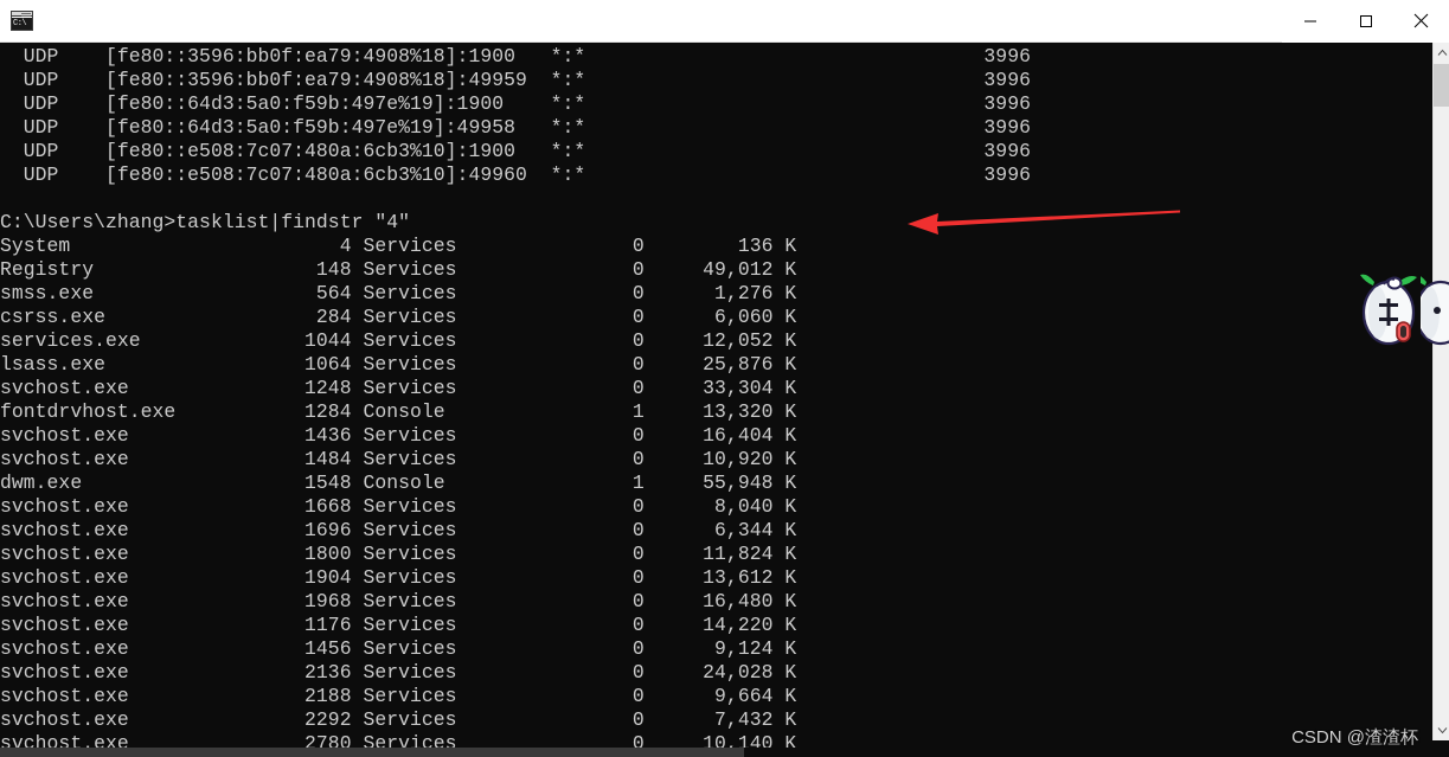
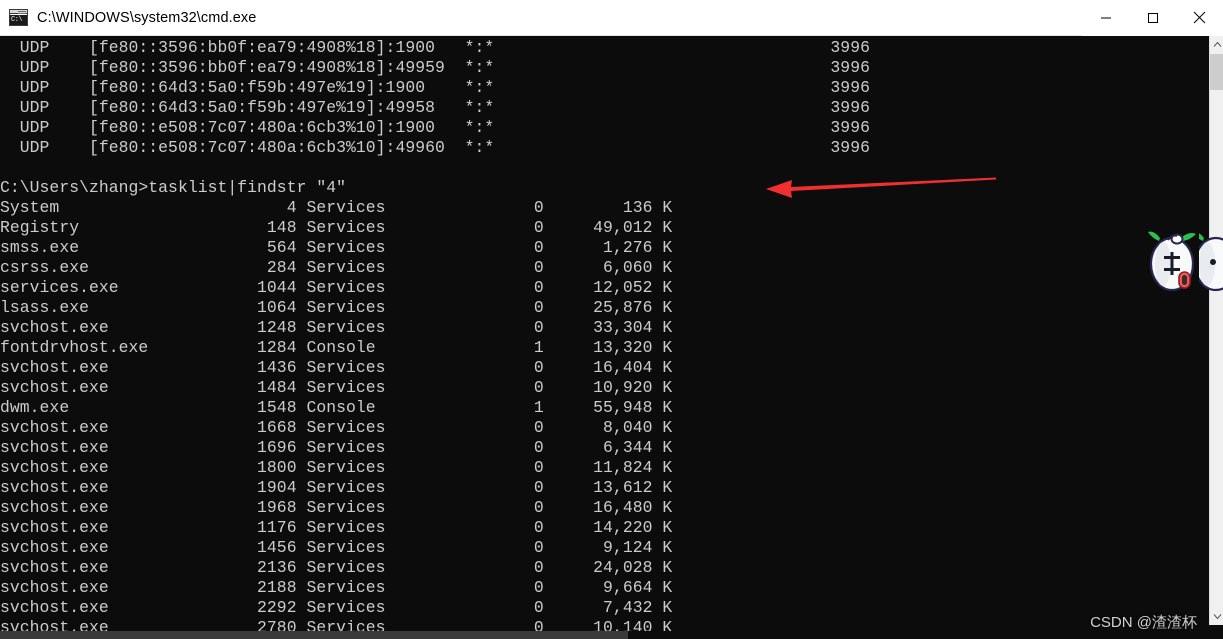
  C:\
+ C:\WINDOWS\system32\cmd.exe
  UDP [fe80::3596:bb0f:ea79:4908%18]:1900 *:* 3996
  UDP [fe80::3596:bb0f:ea79:4908%18]:49959 *:* 3996
  UDP [fe80::64d3:5a0:f59b:497e%19]:1900 *:* 3996
  UDP [fe80::64d3:5a0:f59b:497e%19]:49958 *:* 3996
  UDP [fe80::e508:7c07:480a:6cb3%10]:1900 *:* 3996
  UDP [fe80::e508:7c07:480a:6cb3%10]:49960 *:* 3996
  C:\Users\zhang>tasklist|findstr "4"
  System 4 Services 0 136 K
  Registry 148 Services 0 49,012 K
  smss.exe 564 Services 0 1,276 K
  csrss.exe 284 Services 0 6,060 K
  services.exe 1044 Services 0 12,052 K
  lsass.exe 1064 Services 0 25,876 K
  svchost.exe 1248 Services 0 33,304 K
  fontdrvhost.exe 1284 Console 1 13,320 K
  svchost.exe 1436 Services 0 16,404 K
  svchost.exe 1484 Services 0 10,920 K
  dwm.exe 1548 Console 1 55,948 K
  svchost.exe 1668 Services 0 8,040 K
  svchost.exe 1696 Services 0 6,344 K
  svchost.exe 1800 Services 0 11,824 K
  svchost.exe 1904 Services 0 13,612 K
  svchost.exe 1968 Services 0 16,480 K
  svchost.exe 1176 Services 0 14,220 K
  svchost.exe 1456 Services 0 9,124 K
  svchost.exe 2136 Services 0 24,028 K
  svchost.exe 2188 Services 0 9,664 K
  svchost.exe 2292 Services 0 7,432 K
  svchost.exe 2780 Services 0 10,140 K
  CSDN @渣渣杯
